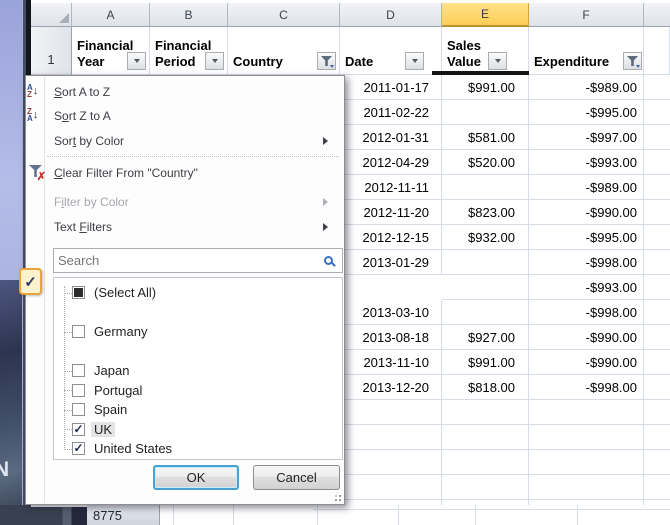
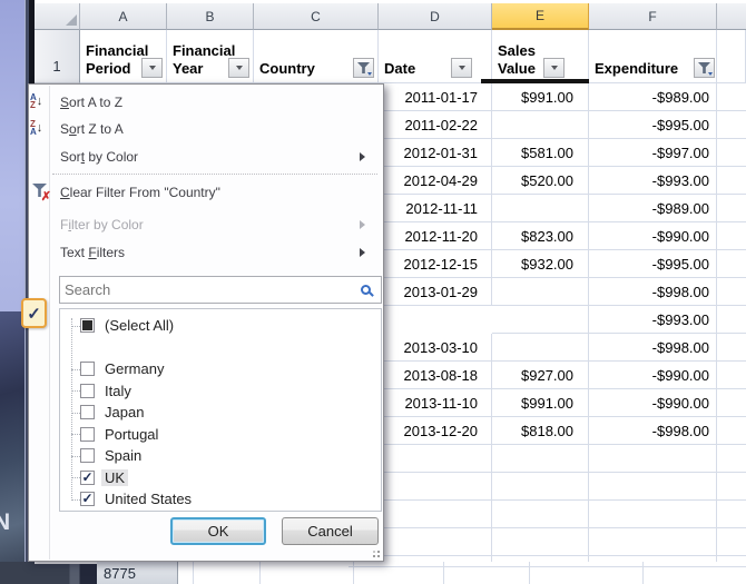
  N
  A
  B
  C
  D
  E
  F
  1
  Financial
- Year
+ Period
  Financial
- Period
+ Year
  Country
  Date
  Sales
  Value
  Expenditure
  2011-01-17
  $991.00
  -$989.00
  2011-02-22
  -$995.00
  2012-01-31
  $581.00
  -$997.00
  2012-04-29
  $520.00
  -$993.00
  2012-11-11
  -$989.00
  2012-11-20
  $823.00
  -$990.00
  2012-12-15
  $932.00
  -$995.00
  2013-01-29
  -$998.00
  -$993.00
  2013-03-10
  -$998.00
  2013-08-18
  $927.00
  -$990.00
  2013-11-10
  $991.00
  -$990.00
  2013-12-20
  $818.00
  -$998.00
  8775
  A
  Z
  ↓
  Sort A to Z
  Z
  A
  ↓
  Sort Z to A
  Sort by Color
  ✗
  Clear Filter From "Country"
  Filter by Color
  Text Filters
  Search
  (Select All)
  Germany
+ Italy
  Japan
  Portugal
  Spain
  ✓
  UK
  ✓
  United States
  OK
  Cancel
  ✓
